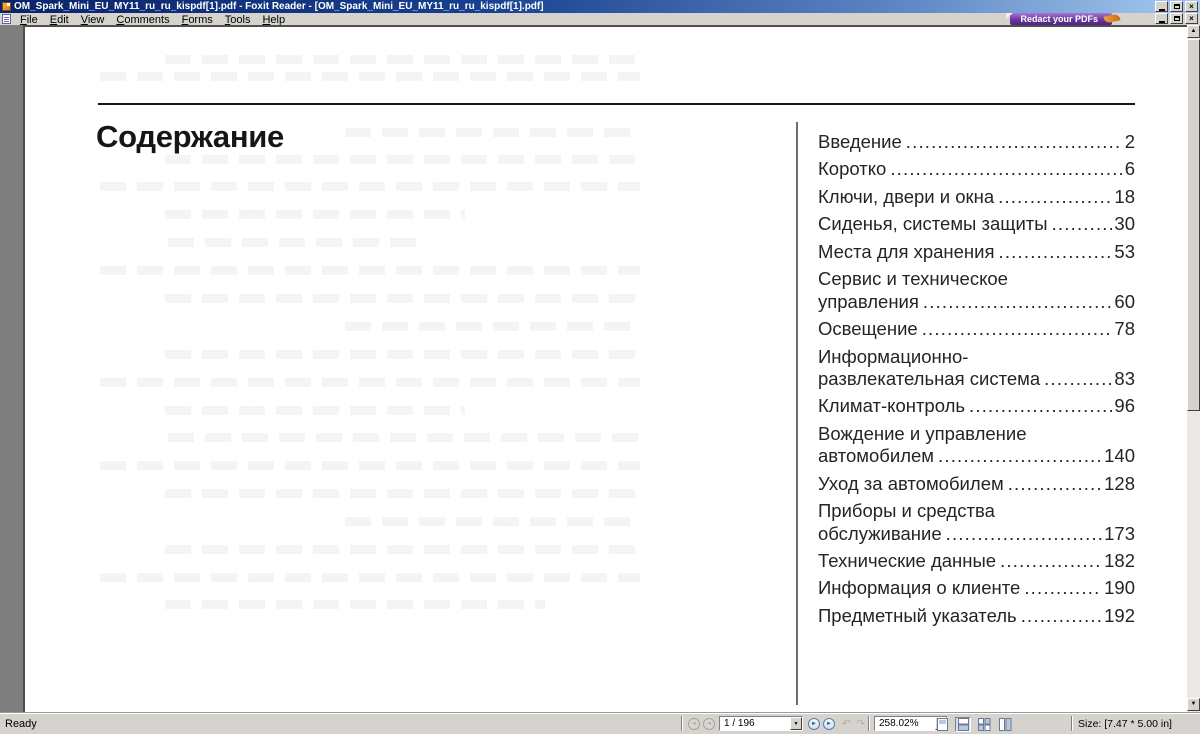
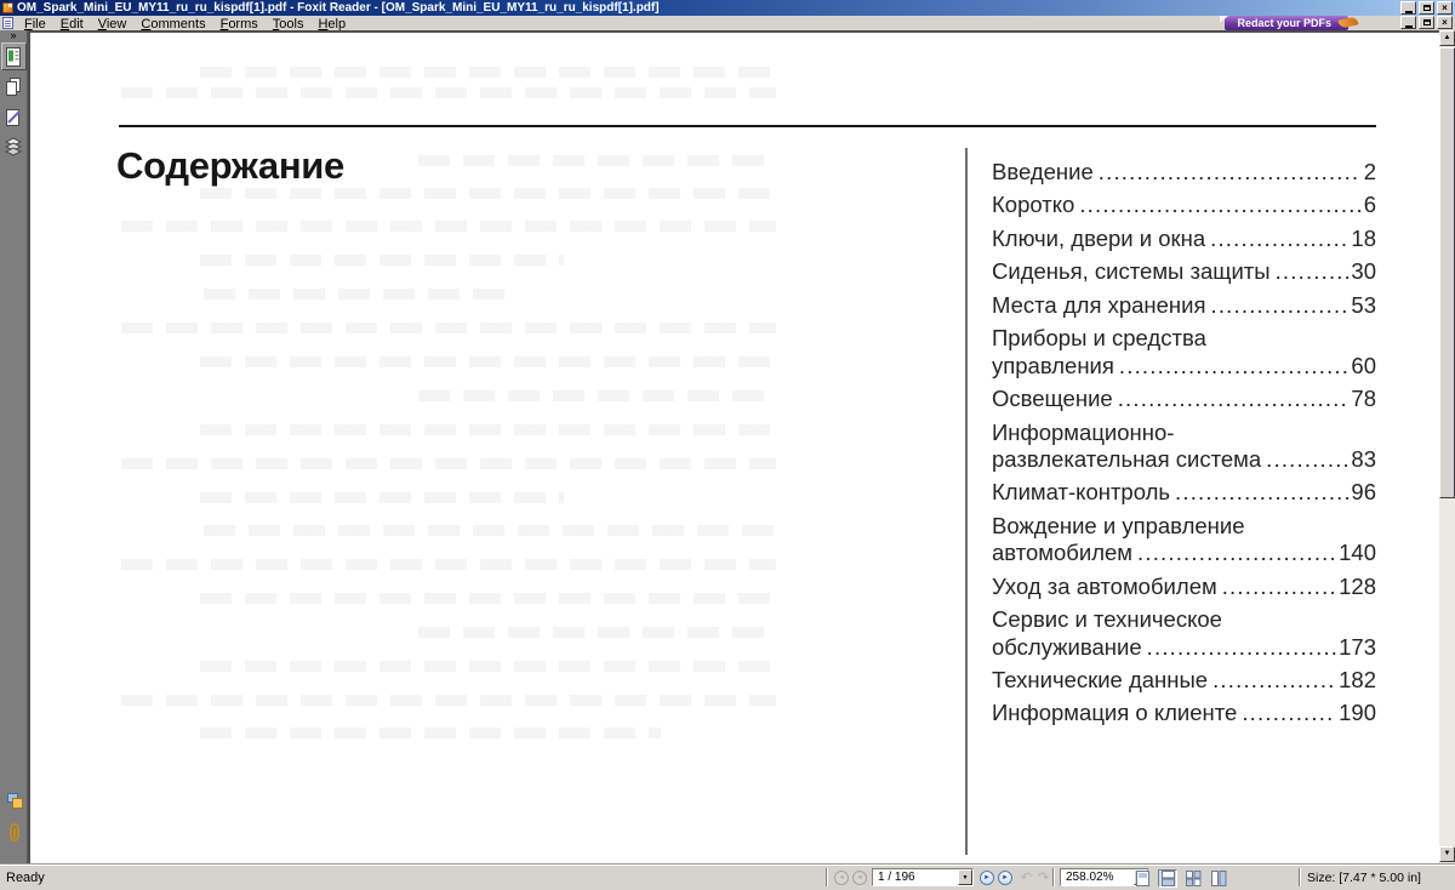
  OM_Spark_Mini_EU_MY11_ru_ru_kispdf[1].pdf - Foxit Reader - [OM_Spark_Mini_EU_MY11_ru_ru_kispdf[1].pdf]
  ×
  File Edit View Comments Forms Tools Help
  Redact your PDFs
  ×
+ »
  Содержание
  Введение
  2
  Коротко
  6
  Ключи, двери и окна
  18
  Сиденья, системы защиты
  30
  Места для хранения
  53
- Сервис и техническое
+ Приборы и средства
  управления
  60
  Освещение
  78
  Информационно-
  развлекательная система
  83
  Климат-контроль
  96
  Вождение и управление
  автомобилем
  140
  Уход за автомобилем
  128
- Приборы и средства
+ Сервис и техническое
  обслуживание
  173
  Технические данные
  182
  Информация о клиенте
  190
- Предметный указатель
- 192
  Ready
  1 / 196
  ↶
  ↷
  258.02%
  Size: [7.47 * 5.00 in]
